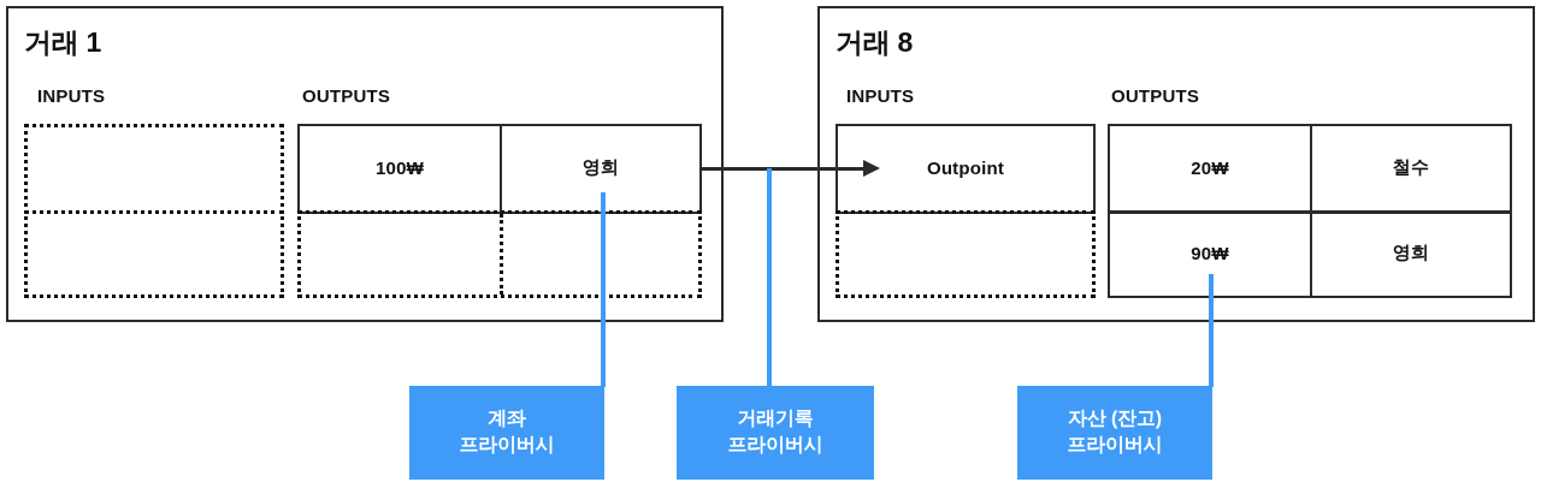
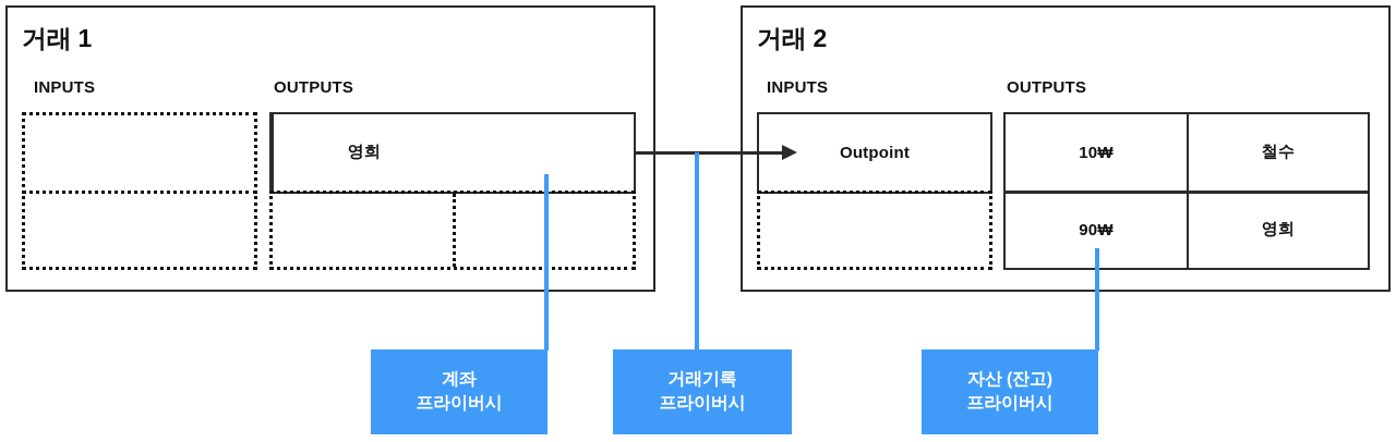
  거래 1
  INPUTS
  OUTPUTS
- 100₩
  영희
- 거래 8
+ 거래 2
  INPUTS
  OUTPUTS
  Outpoint
- 20₩
+ 10₩
  철수
  90₩
  영희
  계좌
  프라이버시
  거래기록
  프라이버시
  자산 (잔고)
  프라이버시
